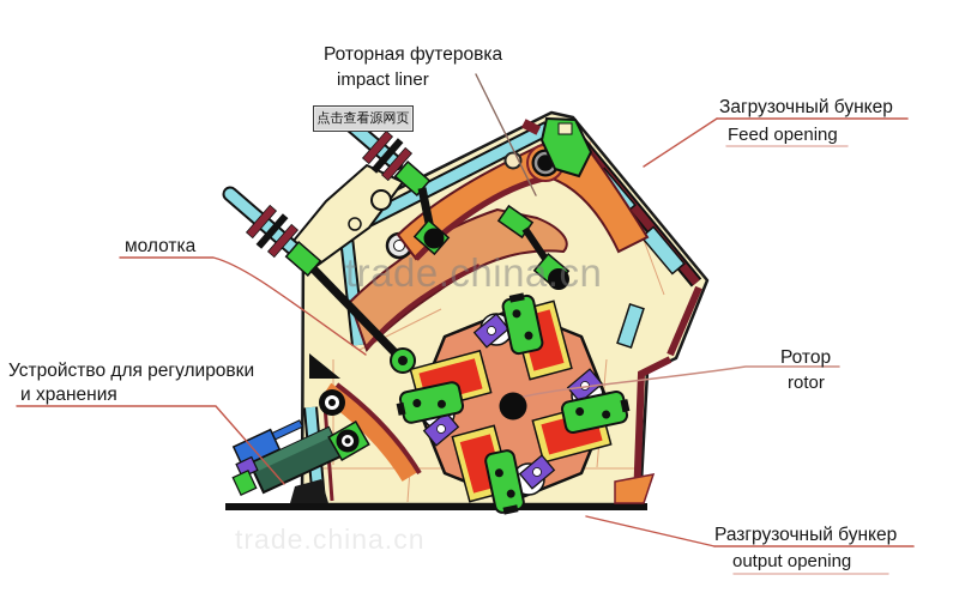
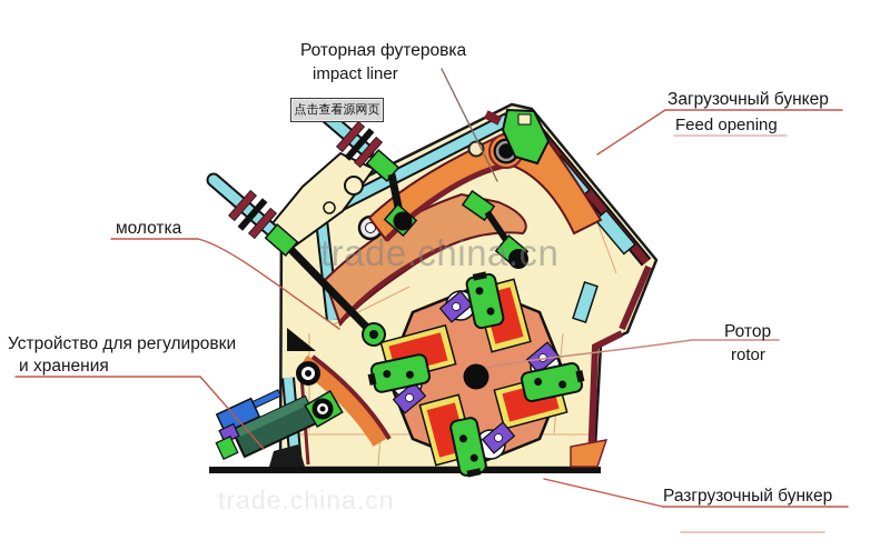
  trade.china.cn
  点击查看源网页
  Роторная футеровка
  impact liner
  Загрузочный бункер
  Feed opening
  молотка
  Устройство для регулировки
  и хранения
  Ротор
  rotor
  Разгрузочный бункер
- output opening
